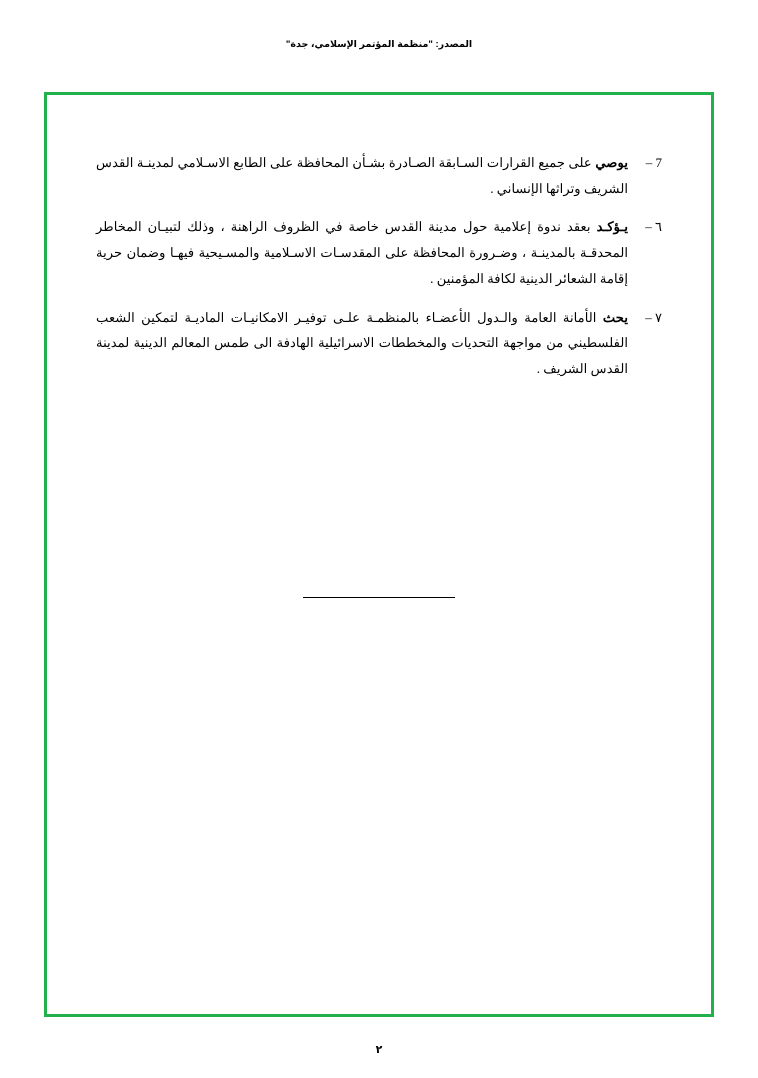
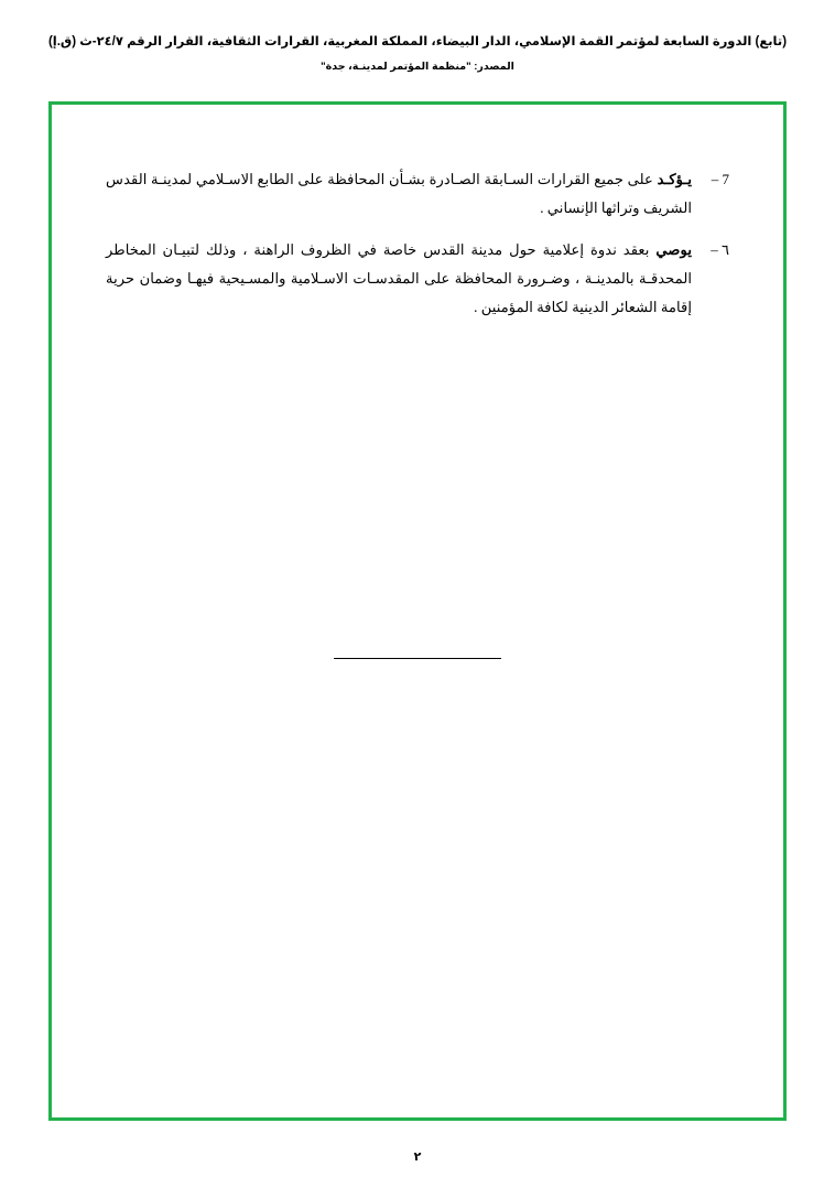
+ (تابع) الدورة السابعة لمؤتمر القمة الإسلامي، الدار البيضاء، المملكة المغربية، القرارات الثقافية، القرار الرقم ٢٤/٧-ث (ق.إ)
- المصدر: "منظمة المؤتمر الإسلامي، جدة"
+ المصدر: "منظمة المؤتمر لمدينـة، جدة"
  7 –
- يوصي على جميع القرارات السـابقة الصـادرة بشـأن المحافظة على الطابع الاسـلامي لمدينـة القدس الشريف وتراثها الإنساني .
+ يـؤكـد على جميع القرارات السـابقة الصـادرة بشـأن المحافظة على الطابع الاسـلامي لمدينـة القدس الشريف وتراثها الإنساني .
  ٦ –
- يـؤكـد بعقد ندوة إعلامية حول مدينة القدس خاصة في الظروف الراهنة ، وذلك لتبيـان المخاطر المحدقـة بالمدينـة ، وضـرورة المحافظة على المقدسـات الاسـلامية والمسـيحية فيهـا وضمان حرية إقامة الشعائر الدينية لكافة المؤمنين .
+ يوصي بعقد ندوة إعلامية حول مدينة القدس خاصة في الظروف الراهنة ، وذلك لتبيـان المخاطر المحدقـة بالمدينـة ، وضـرورة المحافظة على المقدسـات الاسـلامية والمسـيحية فيهـا وضمان حرية إقامة الشعائر الدينية لكافة المؤمنين .
- ٧ –
- يحث الأمانة العامة والـدول الأعضـاء بالمنظمـة علـى توفيـر الامكانيـات الماديـة لتمكين الشعب الفلسطيني من مواجهة التحديات والمخططات الاسرائيلية الهادفة الى طمس المعالم الدينية لمدينة القدس الشريف .
  ٢
